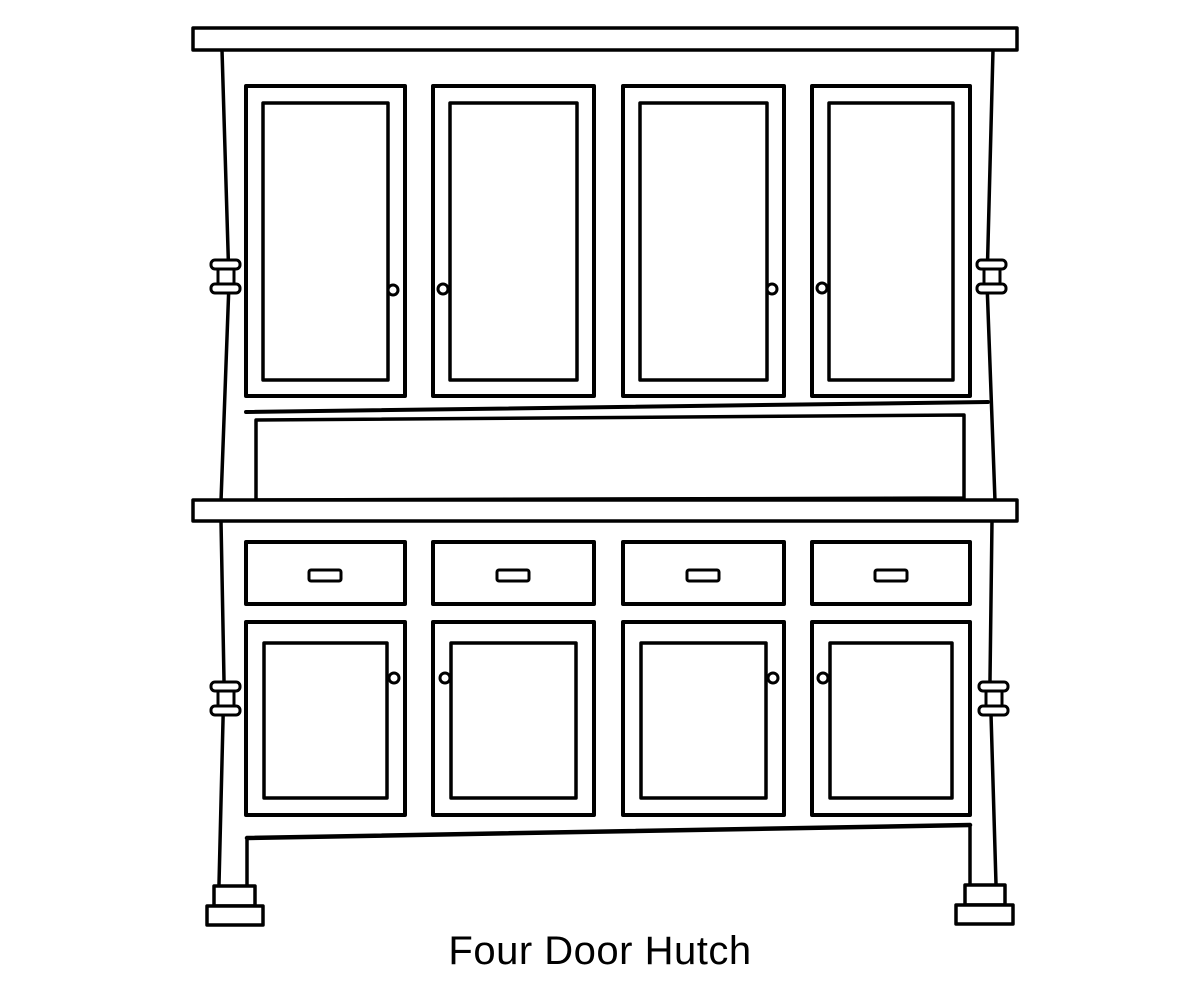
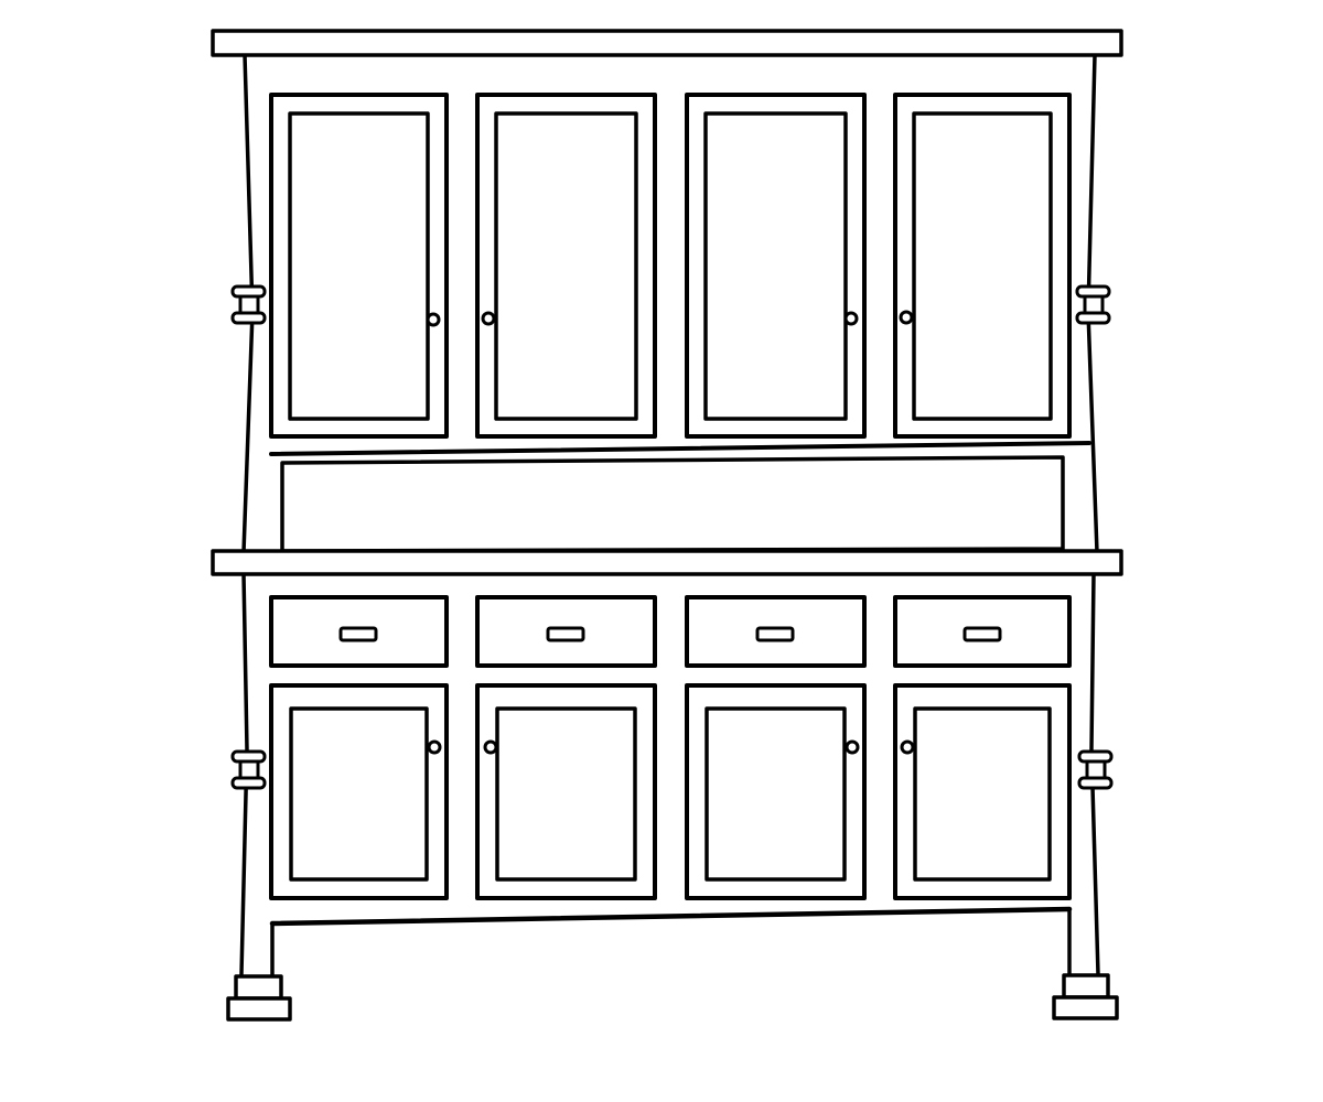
- Four Door Hutch
